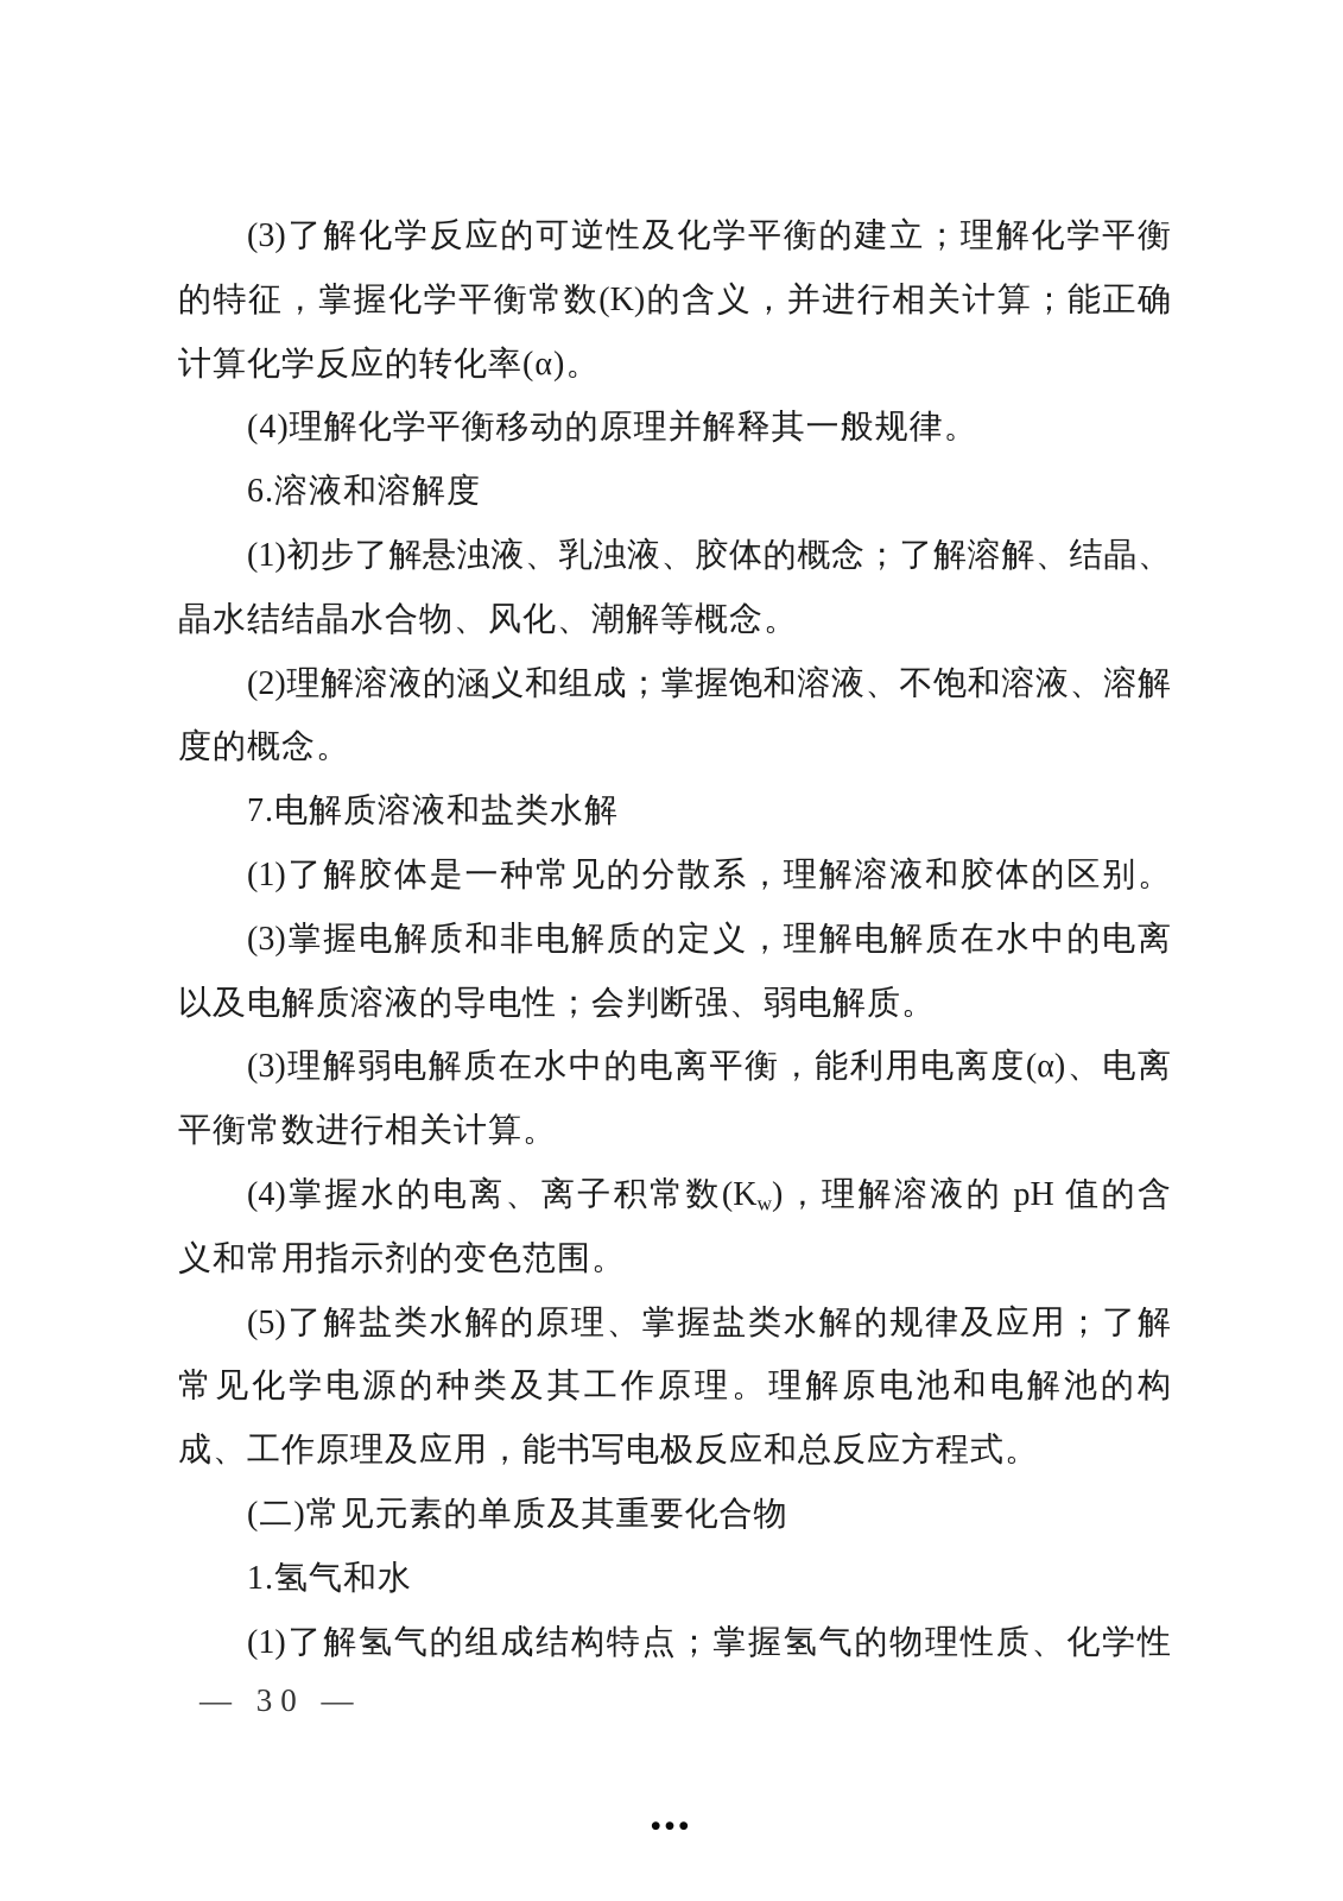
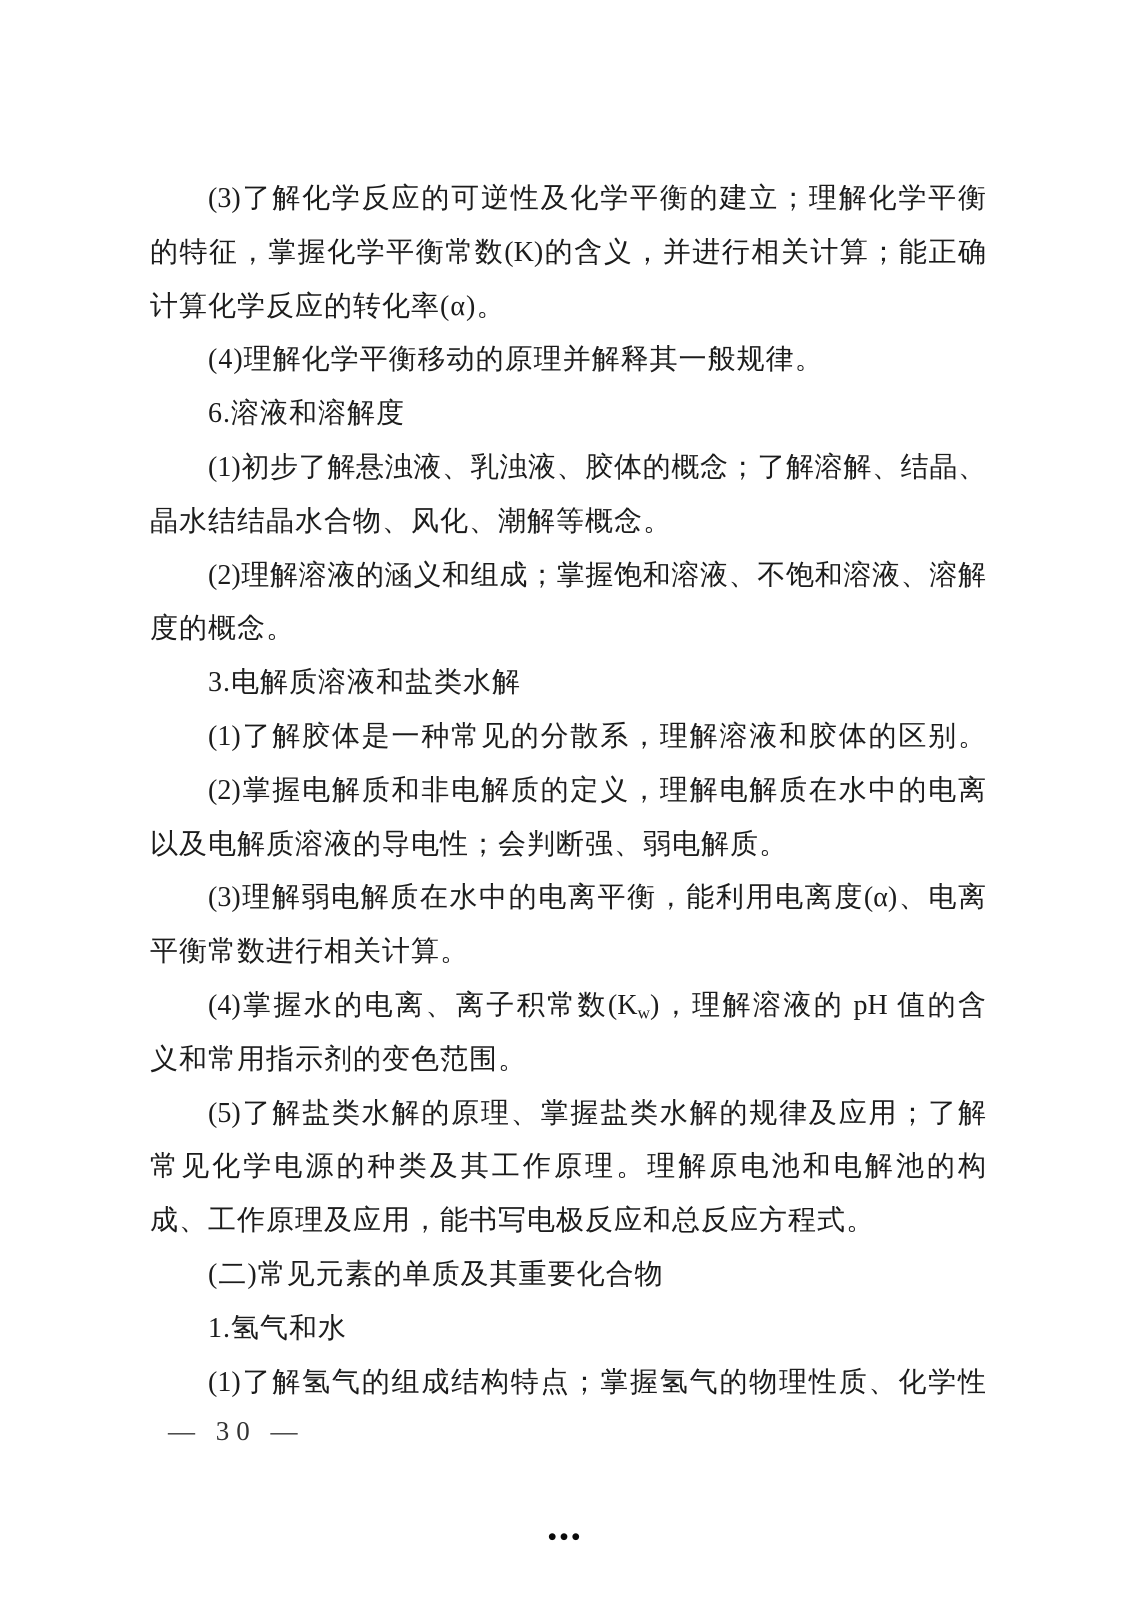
  (3)了解化学反应的可逆性及化学平衡的建立；理解化学平衡
  的特征，掌握化学平衡常数(K)的含义，并进行相关计算；能正确
  计算化学反应的转化率(α)。
  (4)理解化学平衡移动的原理并解释其一般规律。
  6.溶液和溶解度
  (1)初步了解悬浊液、乳浊液、胶体的概念；了解溶解、结晶、结
  晶水、结晶水合物、风化、潮解等概念。
  (2)理解溶液的涵义和组成；掌握饱和溶液、不饱和溶液、溶解
  度的概念。
- 7.电解质溶液和盐类水解
+ 3.电解质溶液和盐类水解
  (1)了解胶体是一种常见的分散系，理解溶液和胶体的区别。
- (3)掌握电解质和非电解质的定义，理解电解质在水中的电离
+ (2)掌握电解质和非电解质的定义，理解电解质在水中的电离
  以及电解质溶液的导电性；会判断强、弱电解质。
  (3)理解弱电解质在水中的电离平衡，能利用电离度(α)、电离
  平衡常数进行相关计算。
  (4)掌握水的电离、离子积常数(Kw)，理解溶液的 pH 值的含
  义和常用指示剂的变色范围。
  (5)了解盐类水解的原理、掌握盐类水解的规律及应用；了解
  常见化学电源的种类及其工作原理。理解原电池和电解池的构
  成、工作原理及应用，能书写电极反应和总反应方程式。
  (二)常见元素的单质及其重要化合物
  1.氢气和水
  (1)了解氢气的组成结构特点；掌握氢气的物理性质、化学性
  — 30 —
  •••
